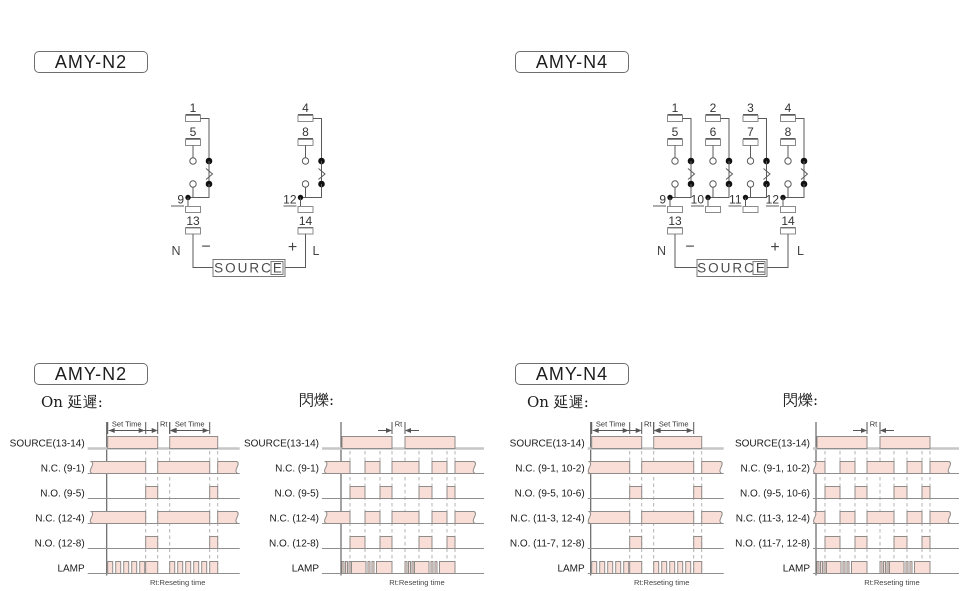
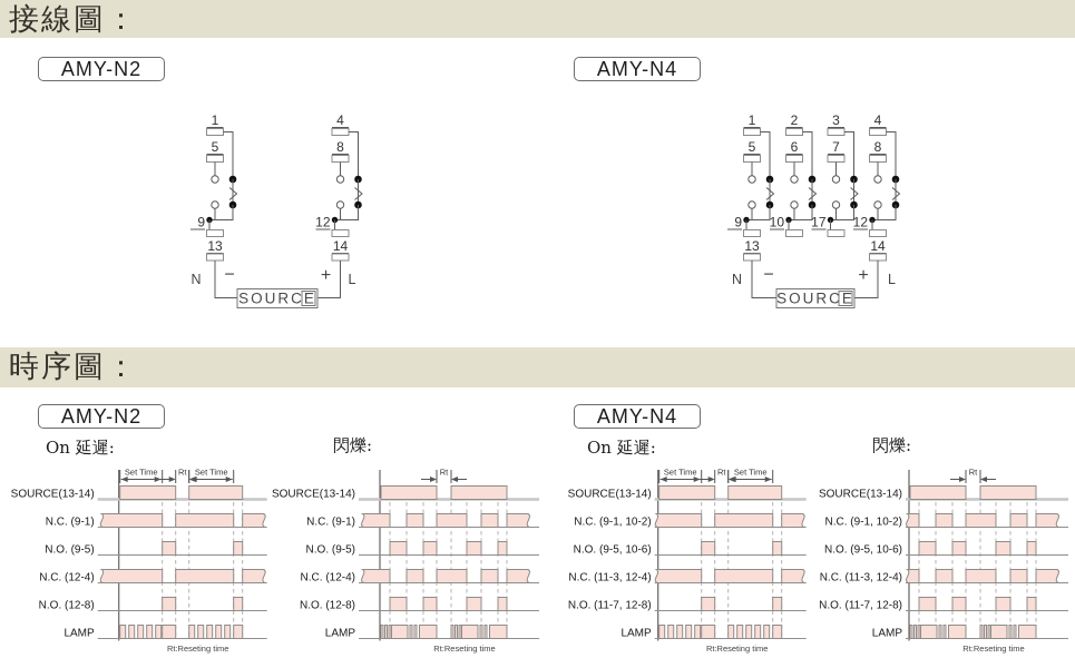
  1
  5
  9
  4
  8
  12
  13
  14
  SOURCE
  N
  −
  +
  L
  1
  5
  9
  2
  6
  10
  3
  7
- 11
+ 17
  4
  8
  12
  13
  14
  SOURCE
  N
  −
  +
  L
  SOURCE(13-14)
  N.C. (9-1)
  N.O. (9-5)
  N.C. (12-4)
  N.O. (12-8)
  LAMP
  Set Time
  Rt
  Set Time
  Rt:Reseting time
  SOURCE(13-14)
  N.C. (9-1)
  N.O. (9-5)
  N.C. (12-4)
  N.O. (12-8)
  LAMP
  Rt
  Rt:Reseting time
  SOURCE(13-14)
  N.C. (9-1, 10-2)
  N.O. (9-5, 10-6)
  N.C. (11-3, 12-4)
  N.O. (11-7, 12-8)
  LAMP
  Set Time
  Rt
  Set Time
  Rt:Reseting time
  SOURCE(13-14)
  N.C. (9-1, 10-2)
  N.O. (9-5, 10-6)
  N.C. (11-3, 12-4)
  N.O. (11-7, 12-8)
  LAMP
  Rt
  Rt:Reseting time
+ 接線圖：
  AMY-N2
  AMY-N4
+ 時序圖：
  AMY-N2
  AMY-N4
  On 延遲:
  閃爍:
  On 延遲:
  閃爍:
